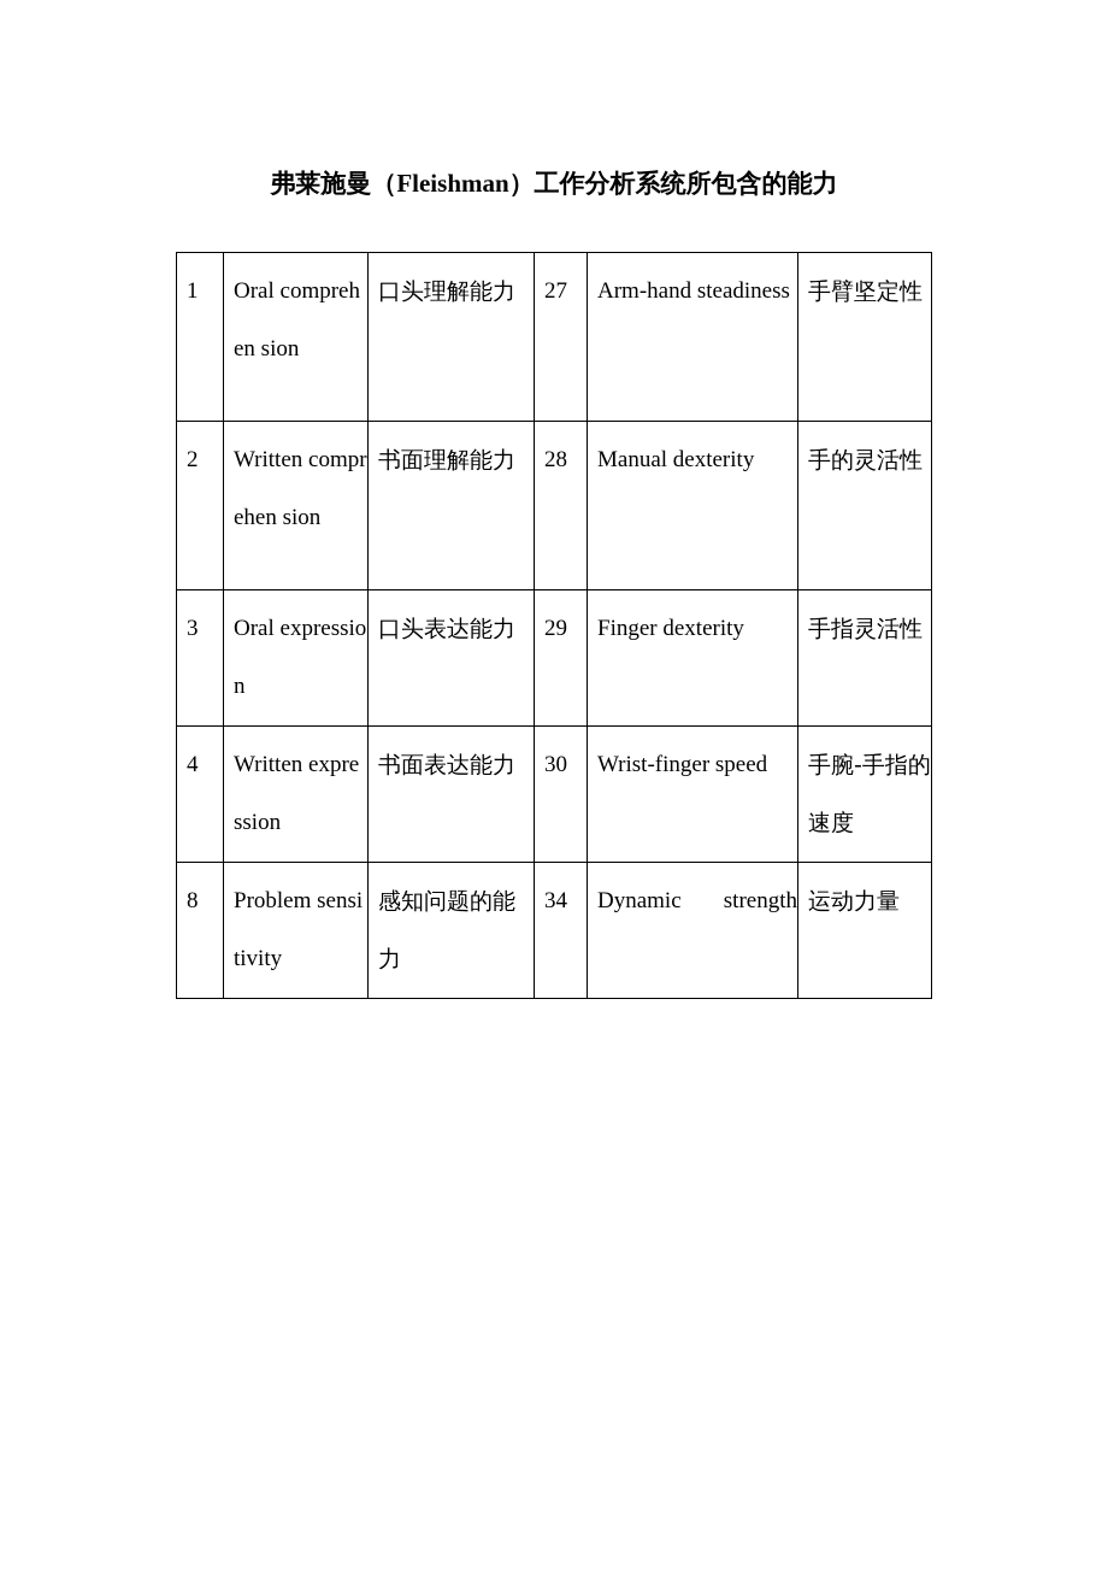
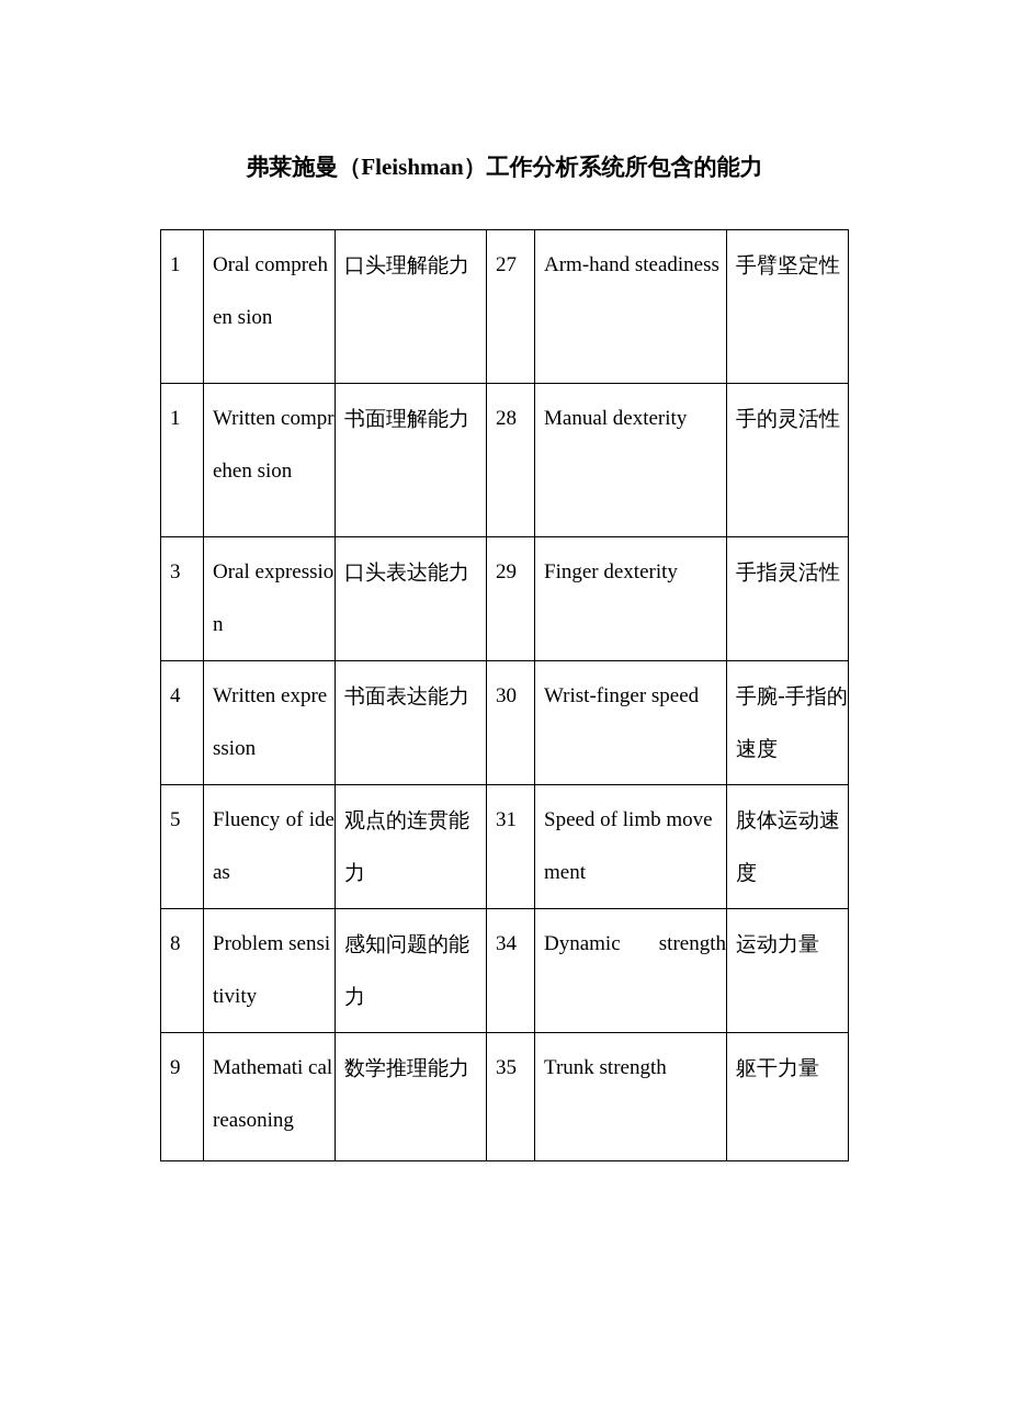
  弗莱施曼（Fleishman）工作分析系统所包含的能力
  1	Oral comprehen sion	口头理解能力	27	Arm-hand steadiness	手臂坚定性
- 2	Written comprehen sion	书面理解能力	28	Manual dexterity	手的灵活性
+ 1	Written comprehen sion	书面理解能力	28	Manual dexterity	手的灵活性
  3	Oral expression	口头表达能力	29	Finger dexterity	手指灵活性
  4	Written expression	书面表达能力	30	Wrist-finger speed	手腕-手指的速度
+ 5	Fluency of ideas	观点的连贯能力	31	Speed of limb movement	肢体运动速度
  8	Problem sensitivity	感知问题的能力	34	Dynamic strength	运动力量
+ 9	Mathemati cal reasoning	数学推理能力	35	Trunk strength	躯干力量
